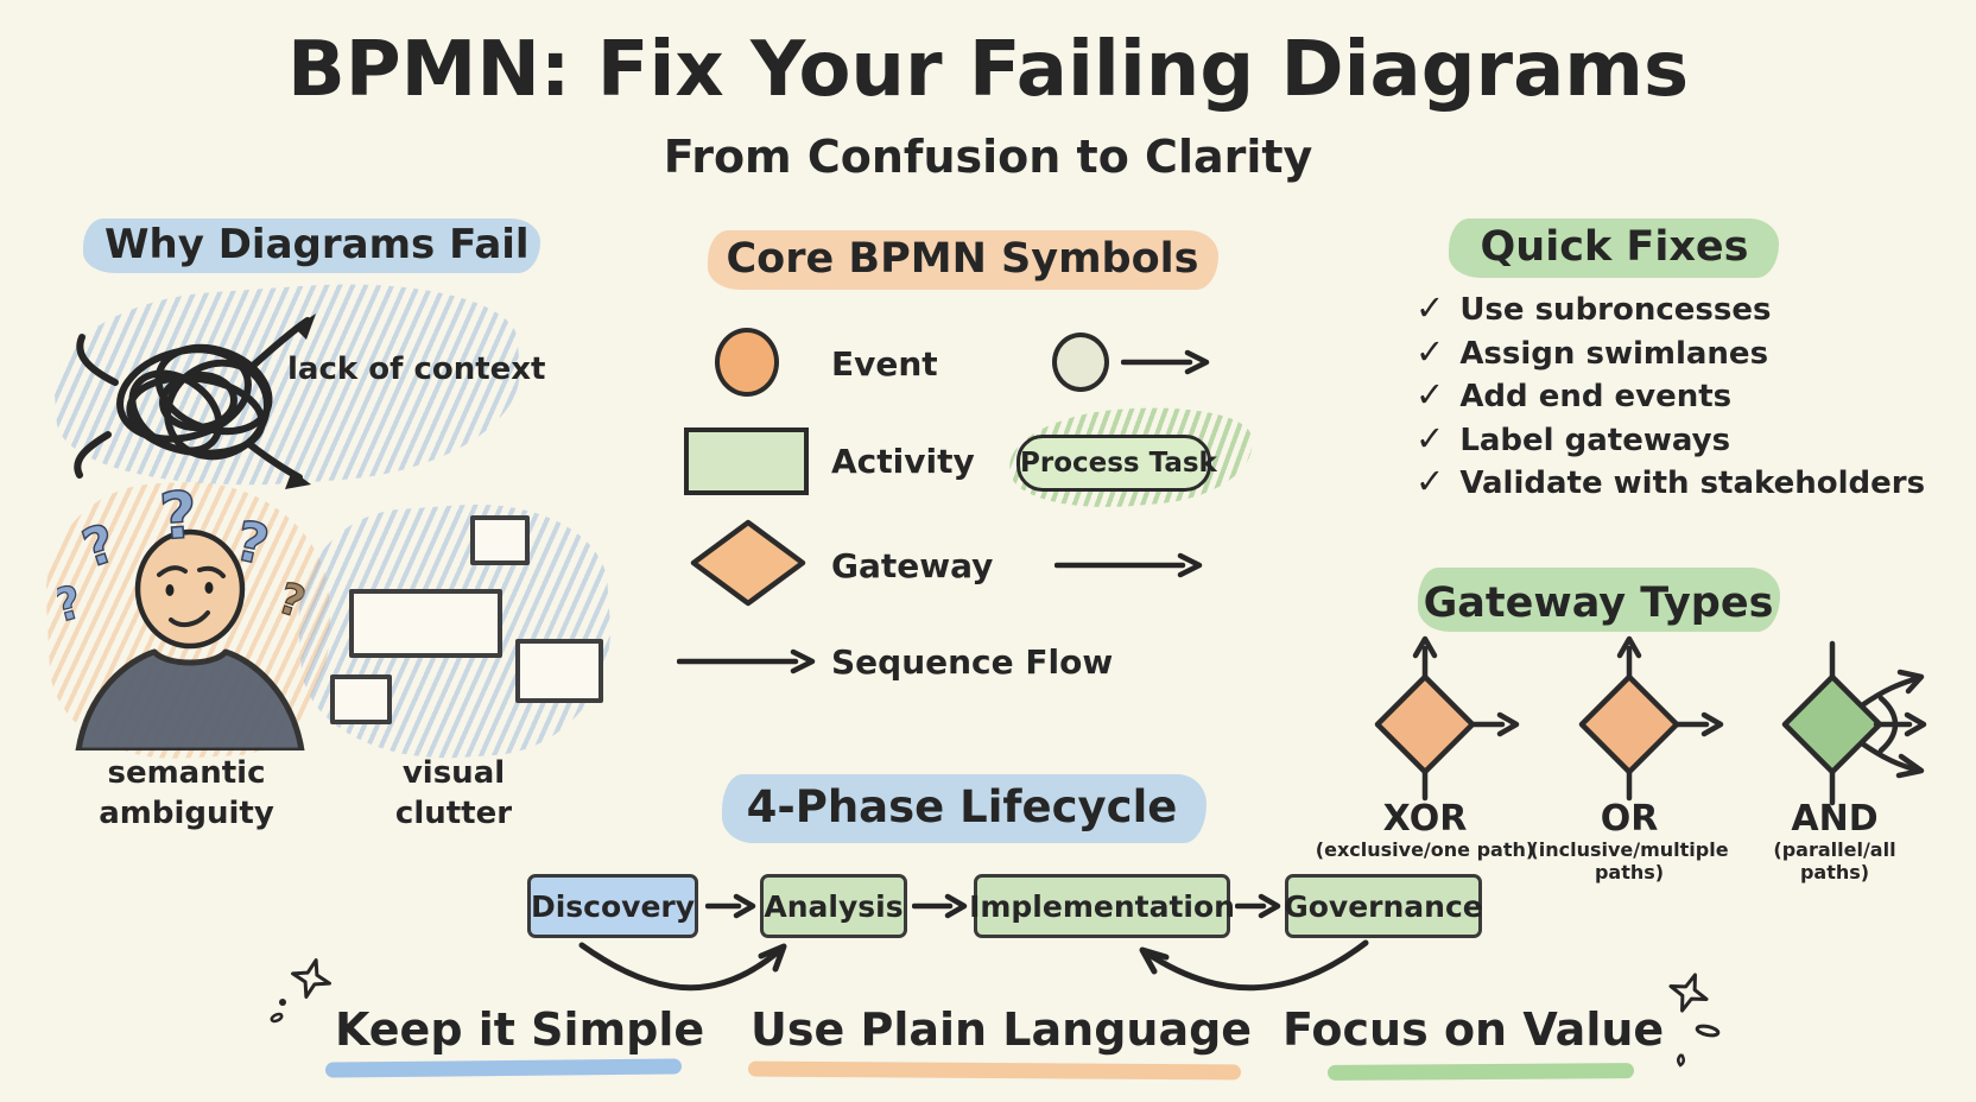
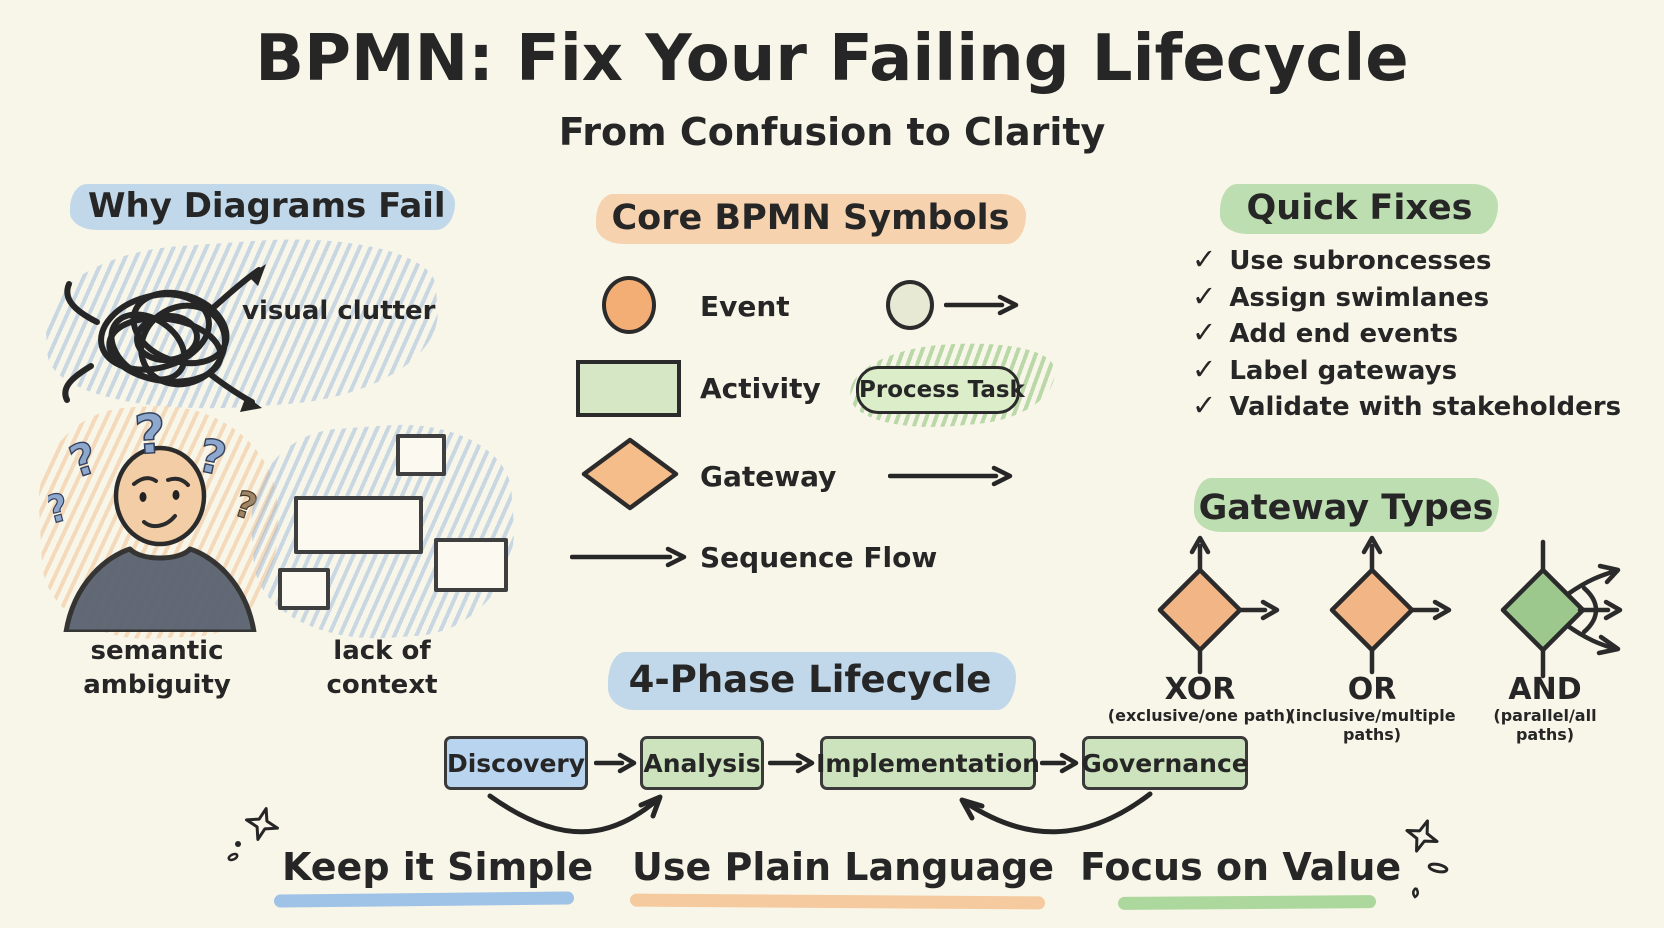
- BPMN: Fix Your Failing Diagrams
+ BPMN: Fix Your Failing Lifecycle
  From Confusion to Clarity
  Why Diagrams Fail
- lack of context
+ visual clutter
  semantic ambiguity
- visual clutter
+ lack of context
  Core BPMN Symbols
  Event
  Activity
  Process Task
  Gateway
  Sequence Flow
  Quick Fixes
  ✓
  Use subroncesses
  ✓
  Assign swimlanes
  ✓
  Add end events
  ✓
  Label gateways
  ✓
  Validate with stakeholders
  Gateway Types
  XOR
  (exclusive/one path)
  OR
  (inclusive/multiple paths)
  AND
  (parallel/all paths)
  4-Phase Lifecycle
  Discovery
  Analysis
  Implementation
  Governance
  Keep it Simple
  Use Plain Language
  Focus on Value
